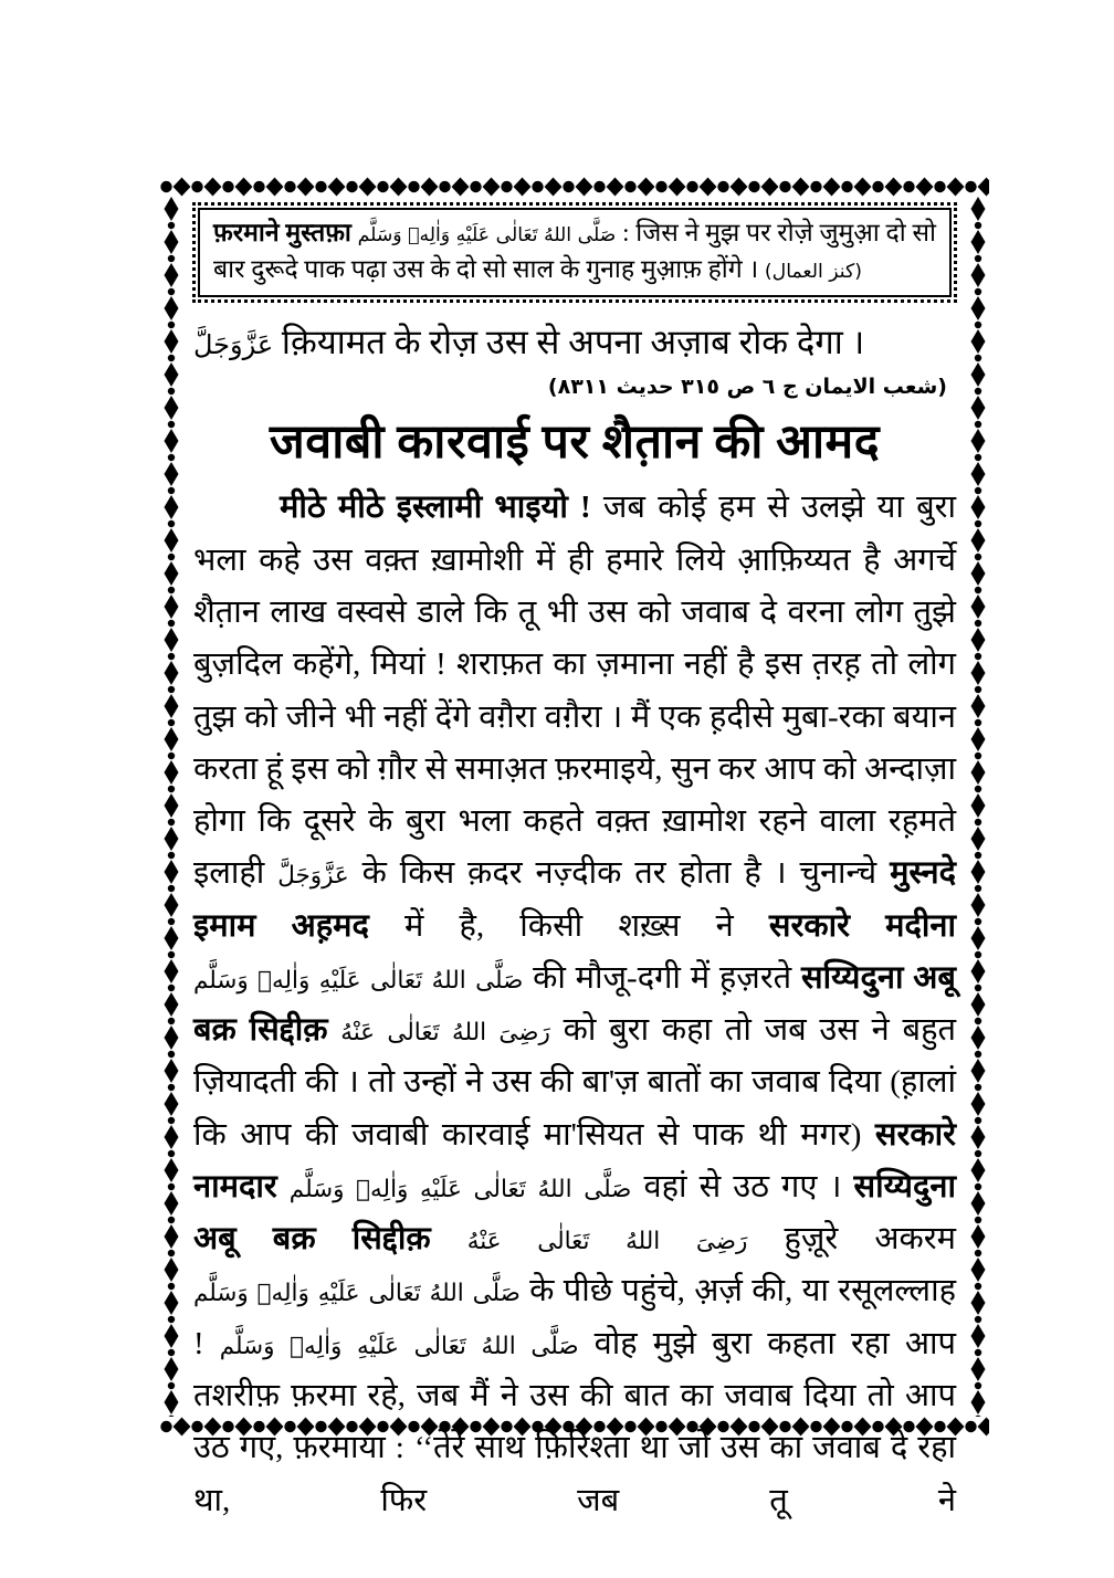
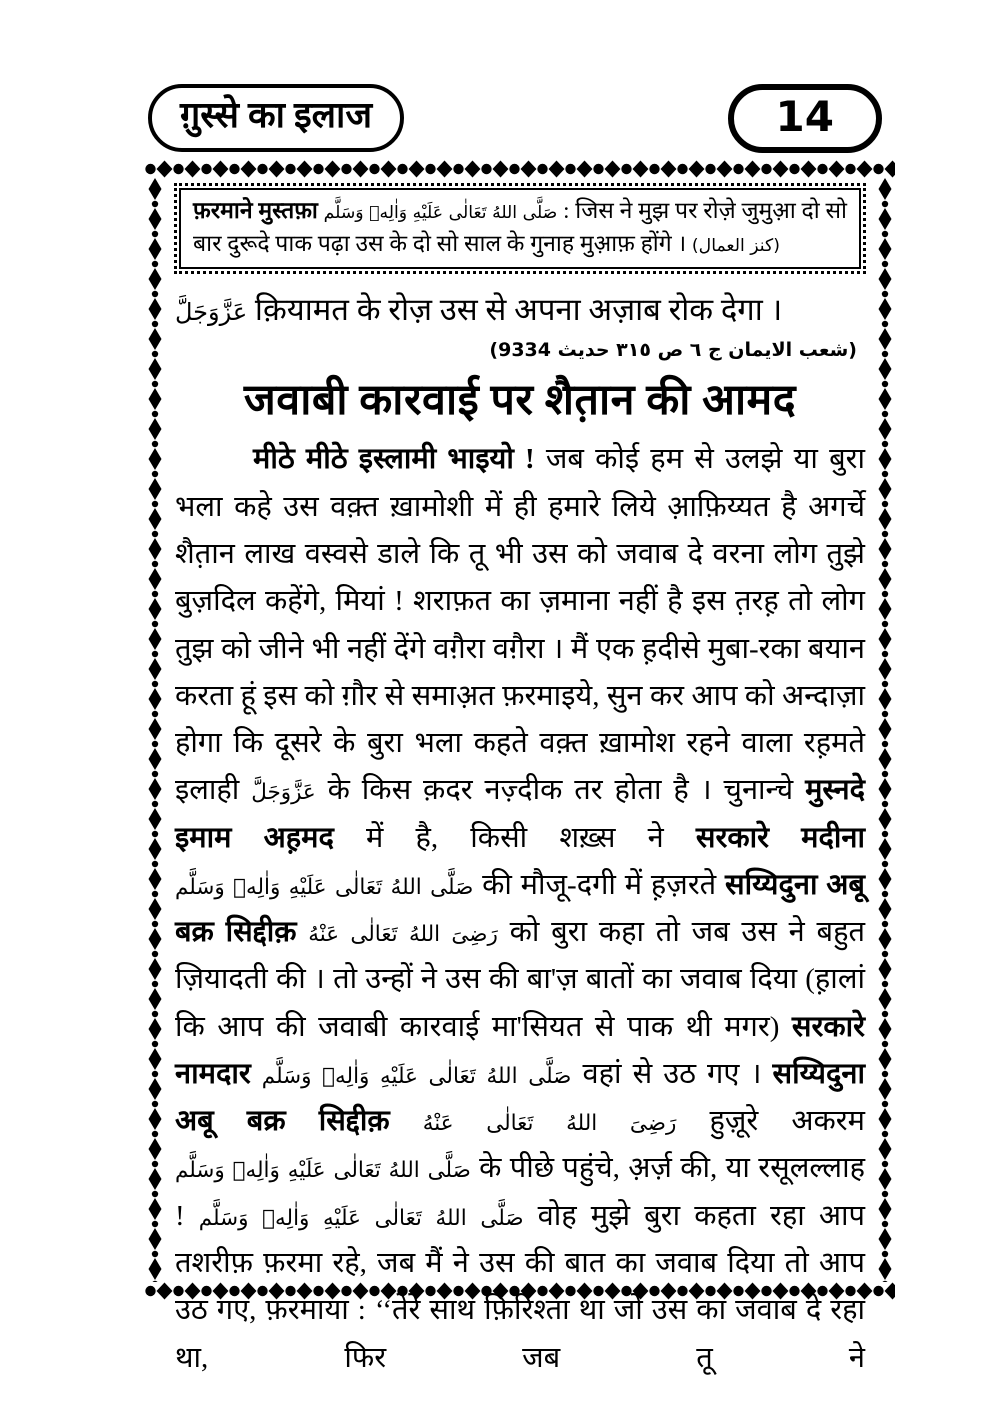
+ ग़ुस्से का इलाज
+ 14
  फ़रमाने मुस्तफ़ा صَلَّى اللهُ تَعَالٰى عَلَيْهِ وَاٰلِهٖ وَسَلَّم : जिस ने मुझ पर रोज़े जुमुआ़ दो सो बार दुरूदे पाक पढ़ा उस के दो सो साल के गुनाह मुआ़फ़ होंगे । (کنز العمال)
  عَزَّوَجَلَّ क़ियामत के रोज़ उस से अपना अज़ाब रोक देगा ।
- (شعب الایمان ج ٦ ص ٣١٥ حدیث ٨٣١١)
+ (شعب الایمان ج ٦ ص ٣١٥ حدیث 9334)
  जवाबी कारवाई पर शैत़ान की आमद
  मीठे मीठे इस्लामी भाइयो ! जब कोई हम से उलझे या बुरा भला कहे उस वक़्त ख़ामोशी में ही हमारे लिये आ़फ़िय्यत है अगर्चे शैत़ान लाख वस्वसे डाले कि तू भी उस को जवाब दे वरना लोग तुझे बुज़दिल कहेंगे, मियां ! शराफ़त का ज़माना नहीं है इस त़रह़ तो लोग तुझ को जीने भी नहीं देंगे वग़ैरा वग़ैरा । मैं एक ह़दीसे मुबा-रका बयान करता हूं इस को ग़ौर से समाअ़त फ़रमाइये, सुन कर आप को अन्दाज़ा होगा कि दूसरे के बुरा भला कहते वक़्त ख़ामोश रहने वाला रह़मते इलाही عَزَّوَجَلَّ के किस क़दर नज़्दीक तर होता है । चुनान्चे मुस्नदे इमाम अह़मद में है, किसी शख़्स ने सरकारे मदीना صَلَّى اللهُ تَعَالٰى عَلَيْهِ وَاٰلِهٖ وَسَلَّم की मौजू-दगी में ह़ज़रते सय्यिदुना अबू बक्र सिद्दीक़ رَضِىَ اللهُ تَعَالٰى عَنْهُ को बुरा कहा तो जब उस ने बहुत ज़ियादती की । तो उन्हों ने उस की बा'ज़ बातों का जवाब दिया (ह़ालां कि आप की जवाबी कारवाई मा'सियत से पाक थी मगर) सरकारे नामदार صَلَّى اللهُ تَعَالٰى عَلَيْهِ وَاٰلِهٖ وَسَلَّم वहां से उठ गए । सय्यिदुना अबू बक्र सिद्दीक़ رَضِىَ اللهُ تَعَالٰى عَنْهُ हुज़ूरे अकरम صَلَّى اللهُ تَعَالٰى عَلَيْهِ وَاٰلِهٖ وَسَلَّم के पीछे पहुंचे, अ़र्ज़ की, या रसूलल्लाह ! صَلَّى اللهُ تَعَالٰى عَلَيْهِ وَاٰلِهٖ وَسَلَّم वोह मुझे बुरा कहता रहा आप तशरीफ़ फ़रमा रहे, जब मैं ने उस की बात का जवाब दिया तो आप उठ गए, फ़रमाया : ‘‘तेरे साथ फ़िरिश्ता था जो उस का जवाब दे रहा था, फिर जब तू ने
